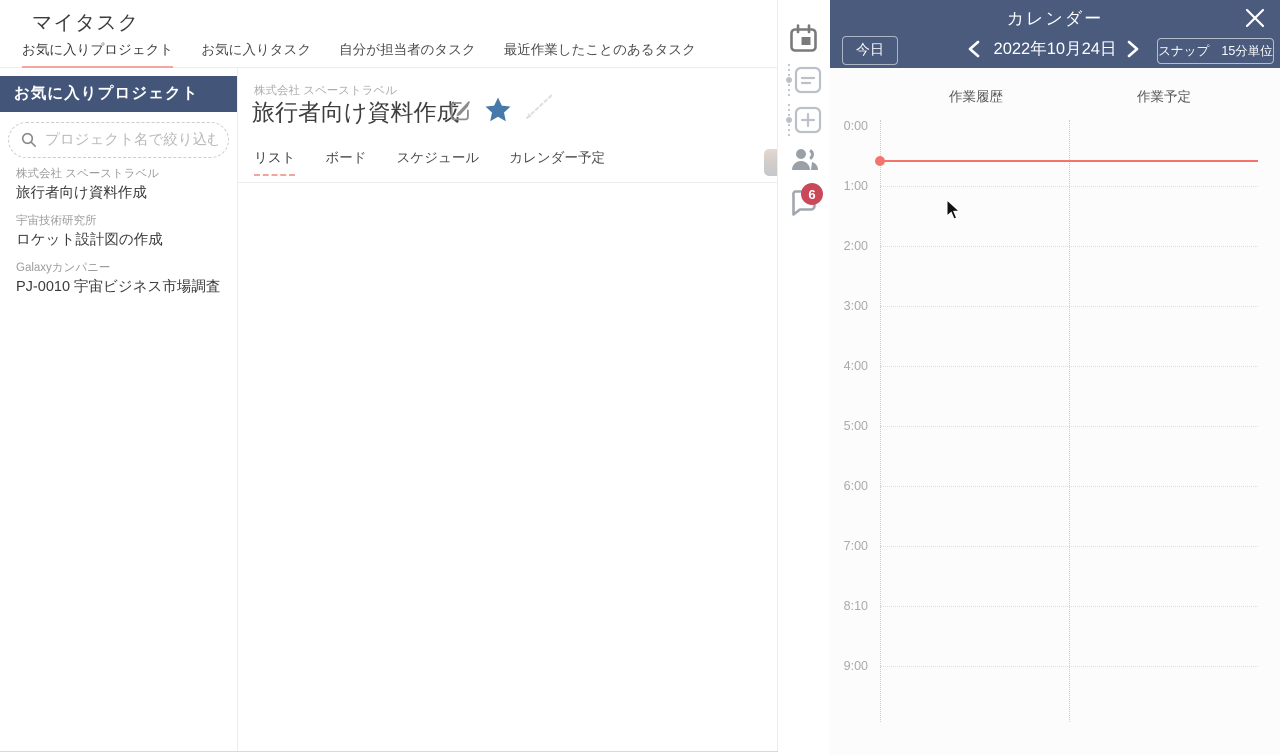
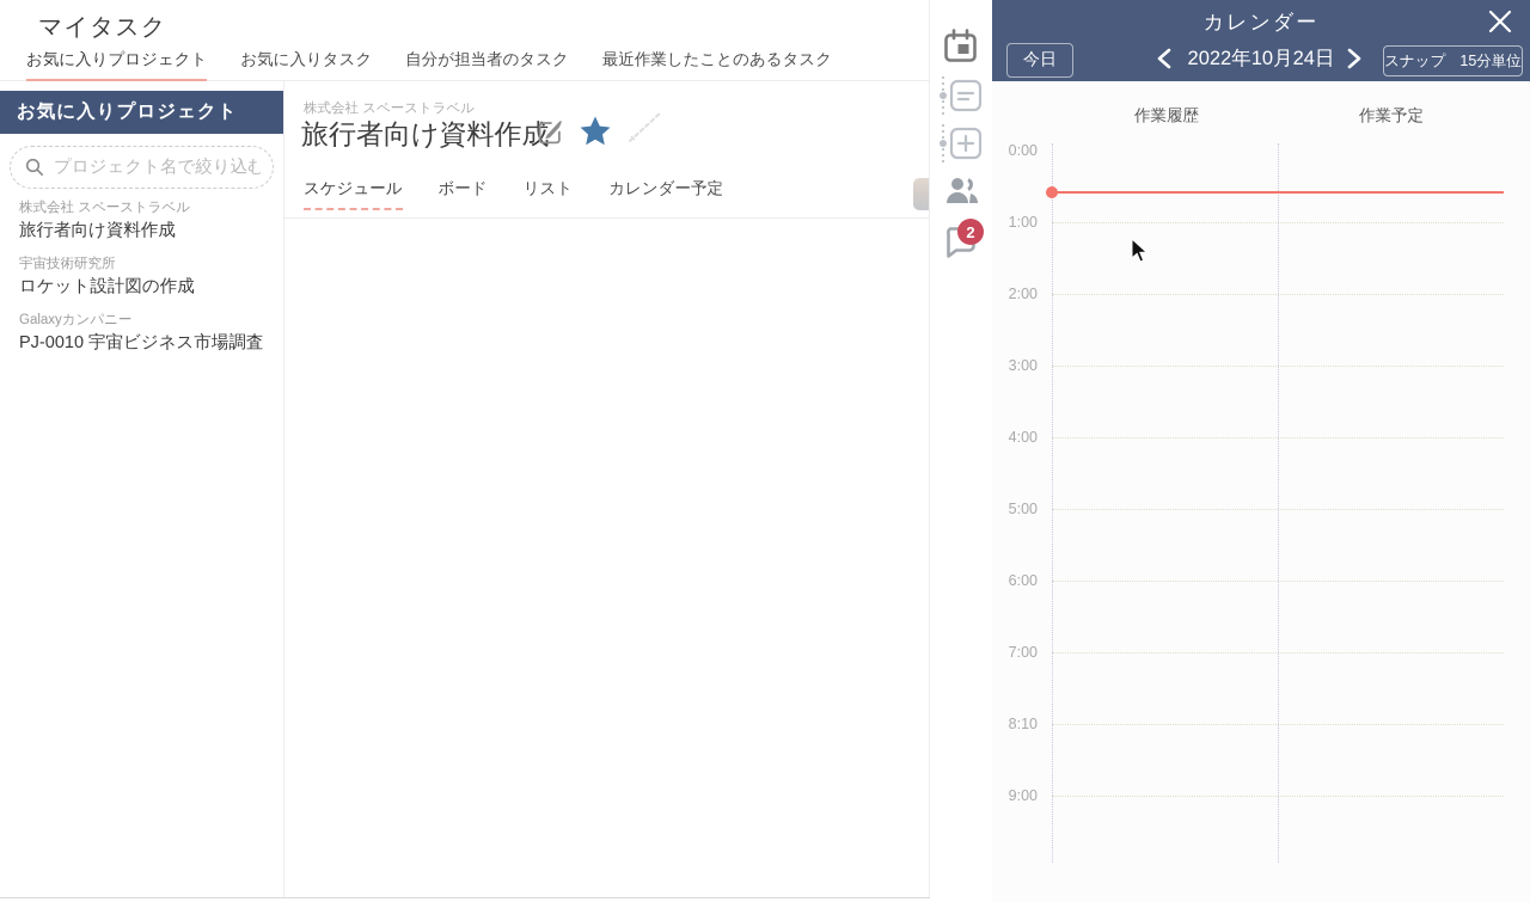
  マイタスク
  お気に入りプロジェクト
  お気に入りタスク
  自分が担当者のタスク
  最近作業したことのあるタスク
  お気に入りプロジェクト
  プロジェクト名で絞り込む
  株式会社 スペーストラベル
  旅行者向け資料作成
  宇宙技術研究所
  ロケット設計図の作成
  Galaxyカンパニー
  PJ-0010 宇宙ビジネス市場調査
  株式会社 スペーストラベル
  旅行者向け資料作成
- リスト
+ スケジュール
  ボード
- スケジュール
+ リスト
  カレンダー予定
- 6
+ 2
  カレンダー
  今日
  2022年10月24日
  スナップ
  15分単位
  作業履歴
  作業予定
  0:00
  1:00
  2:00
  3:00
  4:00
  5:00
  6:00
  7:00
  8:10
  9:00
